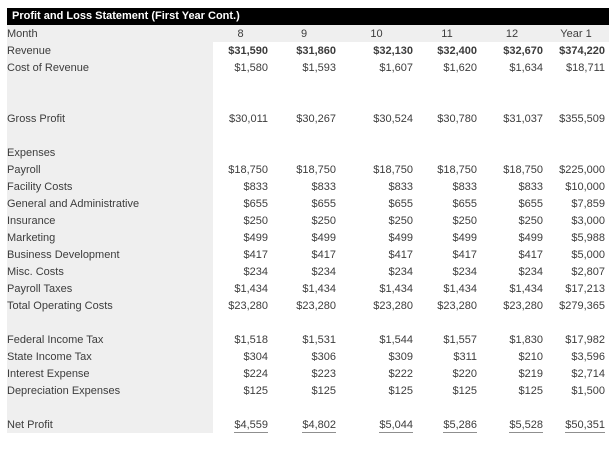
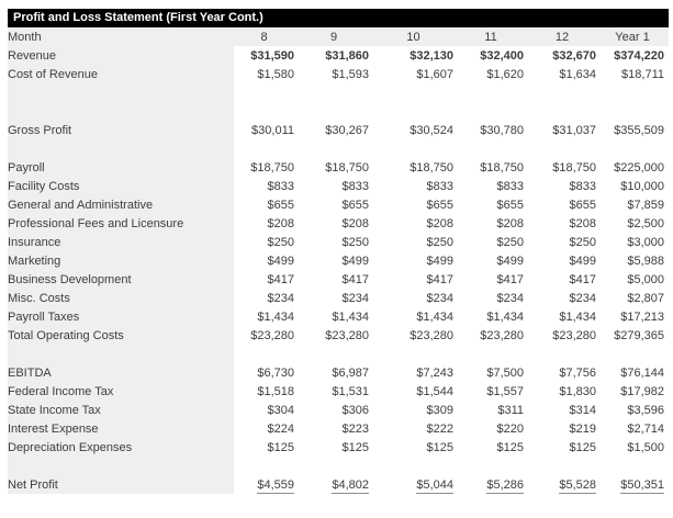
  Profit and Loss Statement (First Year Cont.)
  Month	8	9	10	11	12	Year 1
  Revenue	$31,590	$31,860	$32,130	$32,400	$32,670	$374,220
  Cost of Revenue	$1,580	$1,593	$1,607	$1,620	$1,634	$18,711
  Gross Profit	$30,011	$30,267	$30,524	$30,780	$31,037	$355,509
- Expenses
  Payroll	$18,750	$18,750	$18,750	$18,750	$18,750	$225,000
  Facility Costs	$833	$833	$833	$833	$833	$10,000
  General and Administrative	$655	$655	$655	$655	$655	$7,859
+ Professional Fees and Licensure	$208	$208	$208	$208	$208	$2,500
  Insurance	$250	$250	$250	$250	$250	$3,000
  Marketing	$499	$499	$499	$499	$499	$5,988
  Business Development	$417	$417	$417	$417	$417	$5,000
  Misc. Costs	$234	$234	$234	$234	$234	$2,807
  Payroll Taxes	$1,434	$1,434	$1,434	$1,434	$1,434	$17,213
  Total Operating Costs	$23,280	$23,280	$23,280	$23,280	$23,280	$279,365
+ EBITDA	$6,730	$6,987	$7,243	$7,500	$7,756	$76,144
  Federal Income Tax	$1,518	$1,531	$1,544	$1,557	$1,830	$17,982
- State Income Tax	$304	$306	$309	$311	$210	$3,596
+ State Income Tax	$304	$306	$309	$311	$314	$3,596
  Interest Expense	$224	$223	$222	$220	$219	$2,714
  Depreciation Expenses	$125	$125	$125	$125	$125	$1,500
  Net Profit	$4,559	$4,802	$5,044	$5,286	$5,528	$50,351
